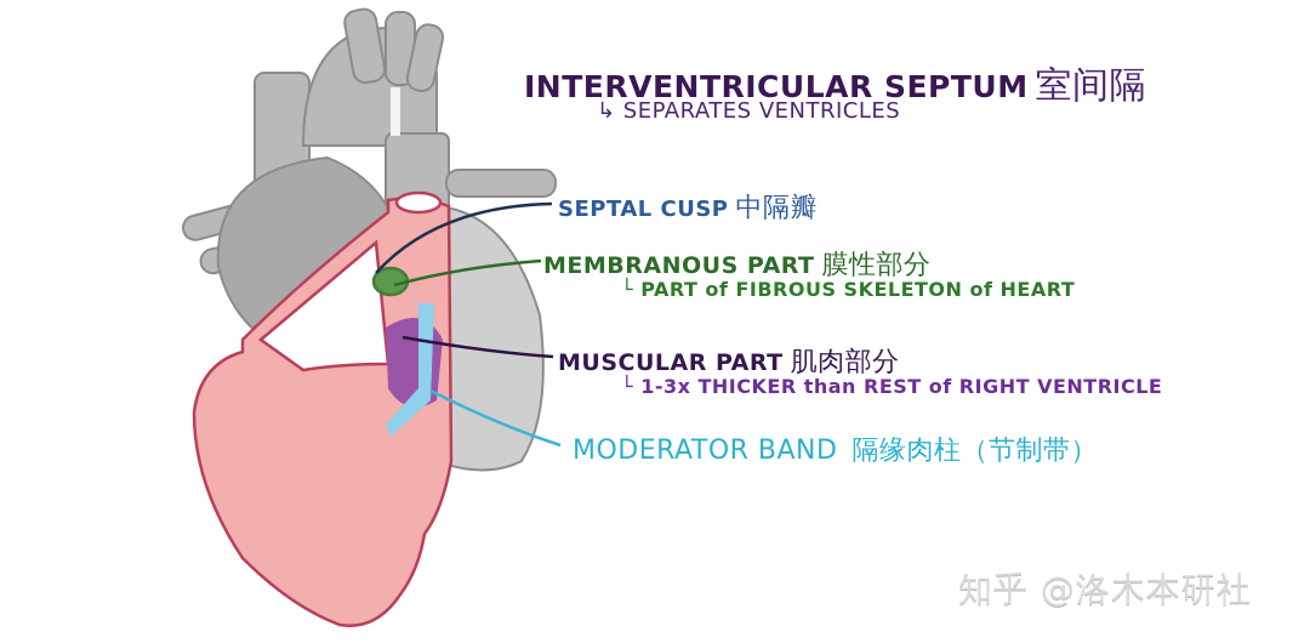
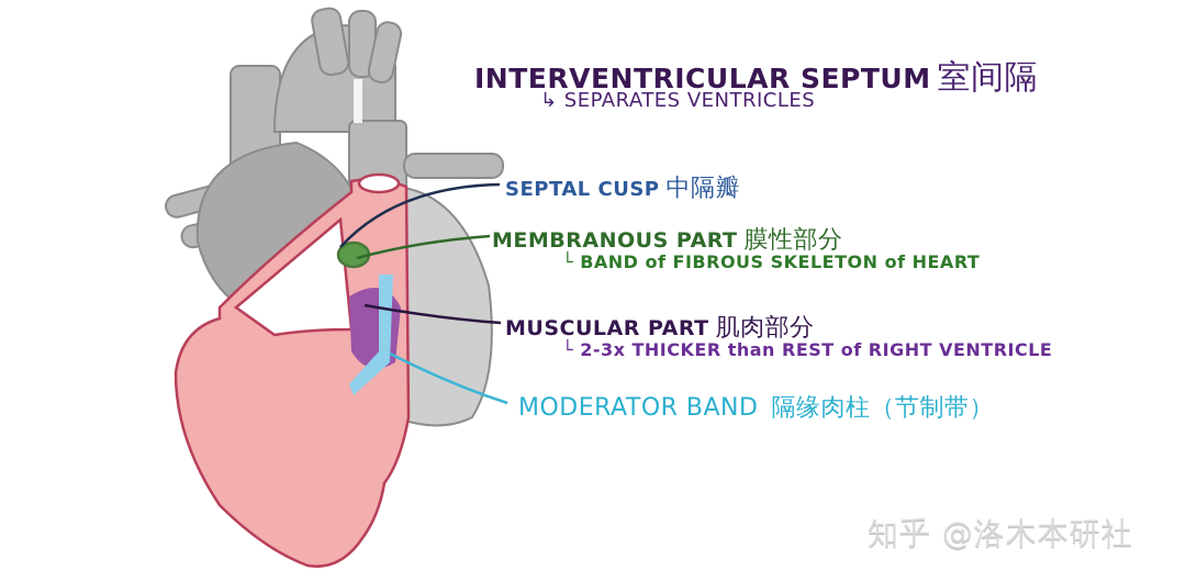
  INTERVENTRICULAR SEPTUM 室间隔
  ↳ SEPARATES VENTRICLES
  SEPTAL CUSP 中隔瓣
  MEMBRANOUS PART 膜性部分
- └ PART of FIBROUS SKELETON of HEART
+ └ BAND of FIBROUS SKELETON of HEART
  MUSCULAR PART 肌肉部分
- └ 1-3x THICKER than REST of RIGHT VENTRICLE
+ └ 2-3x THICKER than REST of RIGHT VENTRICLE
  MODERATOR BAND 隔缘肉柱（节制带）
  知乎 @洛木本研社
